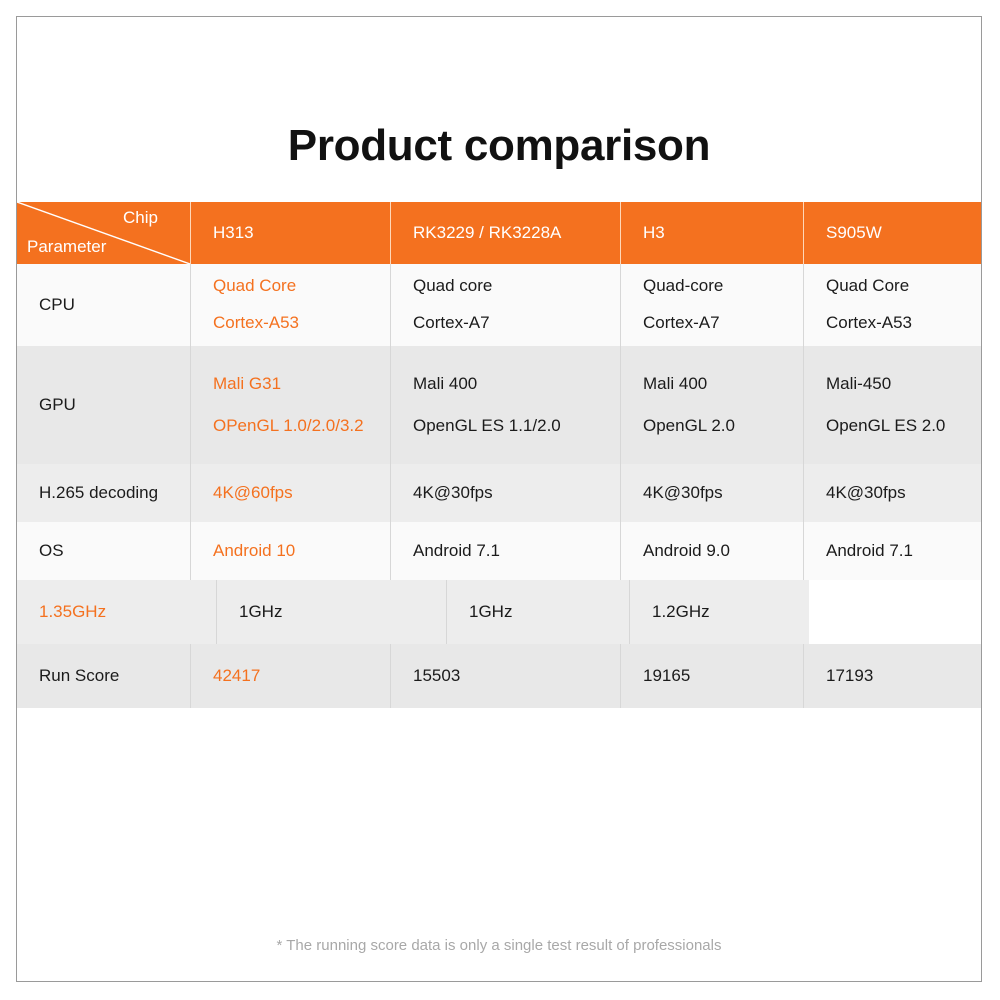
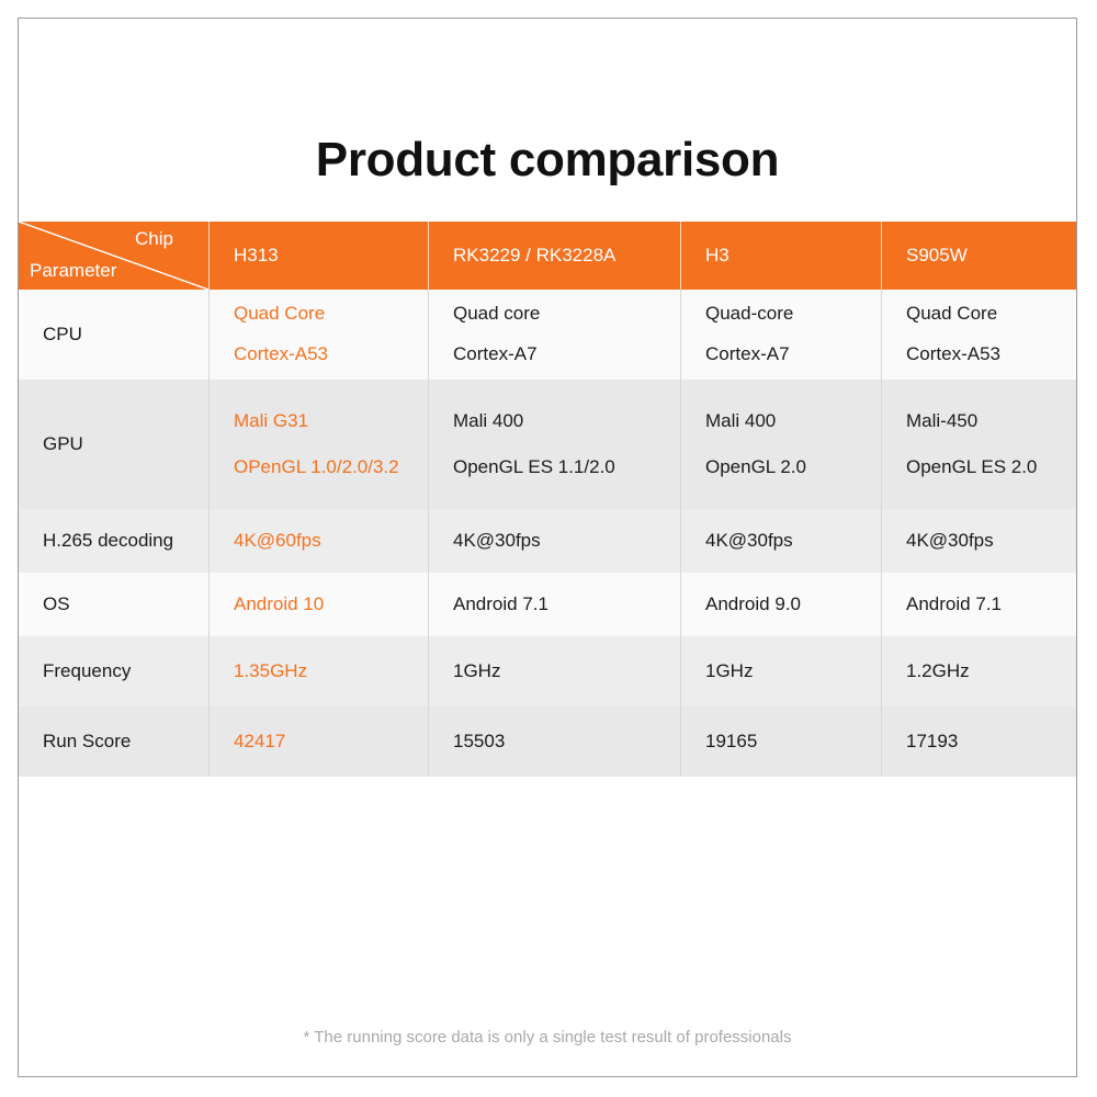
  Product comparison
  Chip
  Parameter
  H313
  RK3229 / RK3228A
  H3
  S905W
  CPU
  Quad Core
  Cortex-A53
  Quad core
  Cortex-A7
  Quad-core
  Cortex-A7
  Quad Core
  Cortex-A53
  GPU
  Mali G31
  OPenGL 1.0/2.0/3.2
  Mali 400
  OpenGL ES 1.1/2.0
  Mali 400
  OpenGL 2.0
  Mali-450
  OpenGL ES 2.0
  H.265 decoding
  4K@60fps
  4K@30fps
  4K@30fps
  4K@30fps
  OS
  Android 10
  Android 7.1
  Android 9.0
  Android 7.1
+ Frequency
  1.35GHz
  1GHz
  1GHz
  1.2GHz
  Run Score
  42417
  15503
  19165
  17193
  * The running score data is only a single test result of professionals
